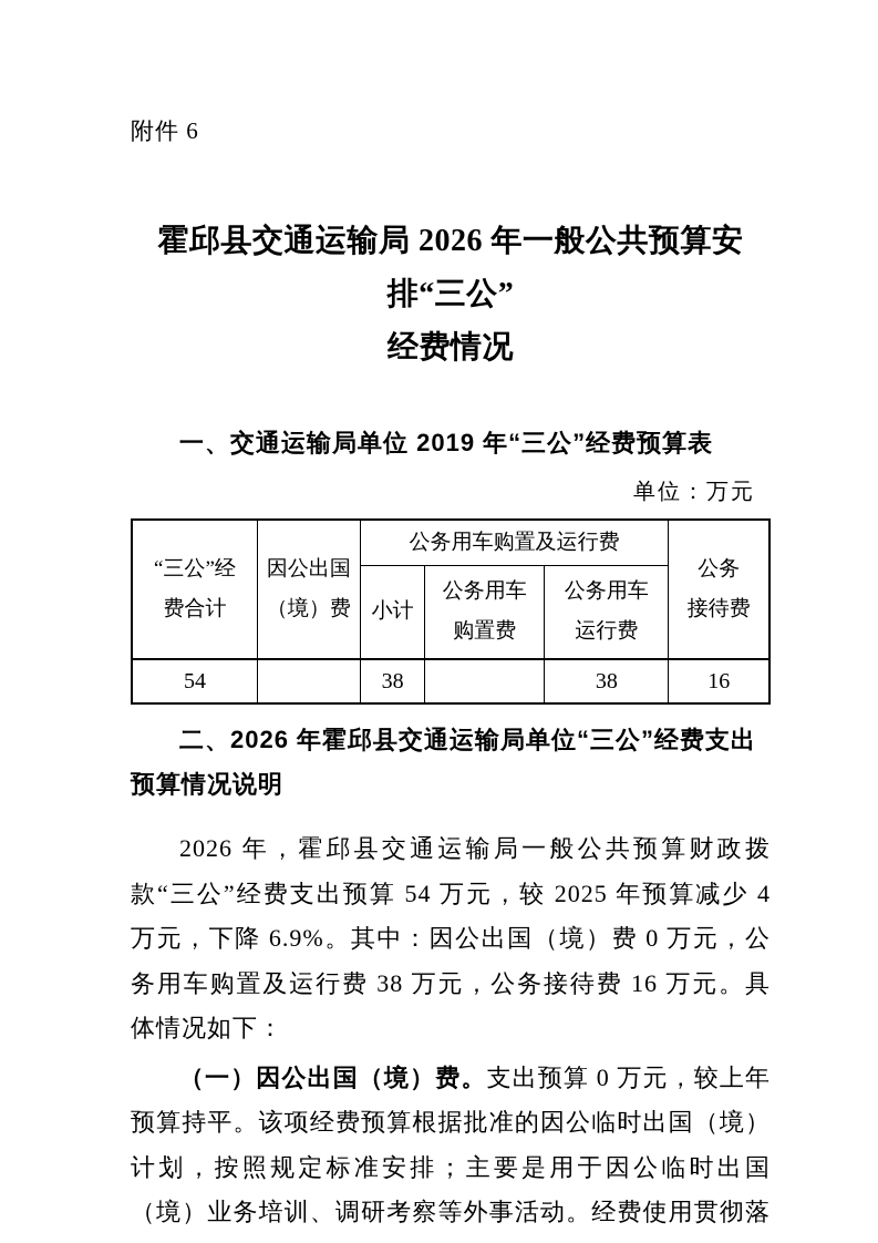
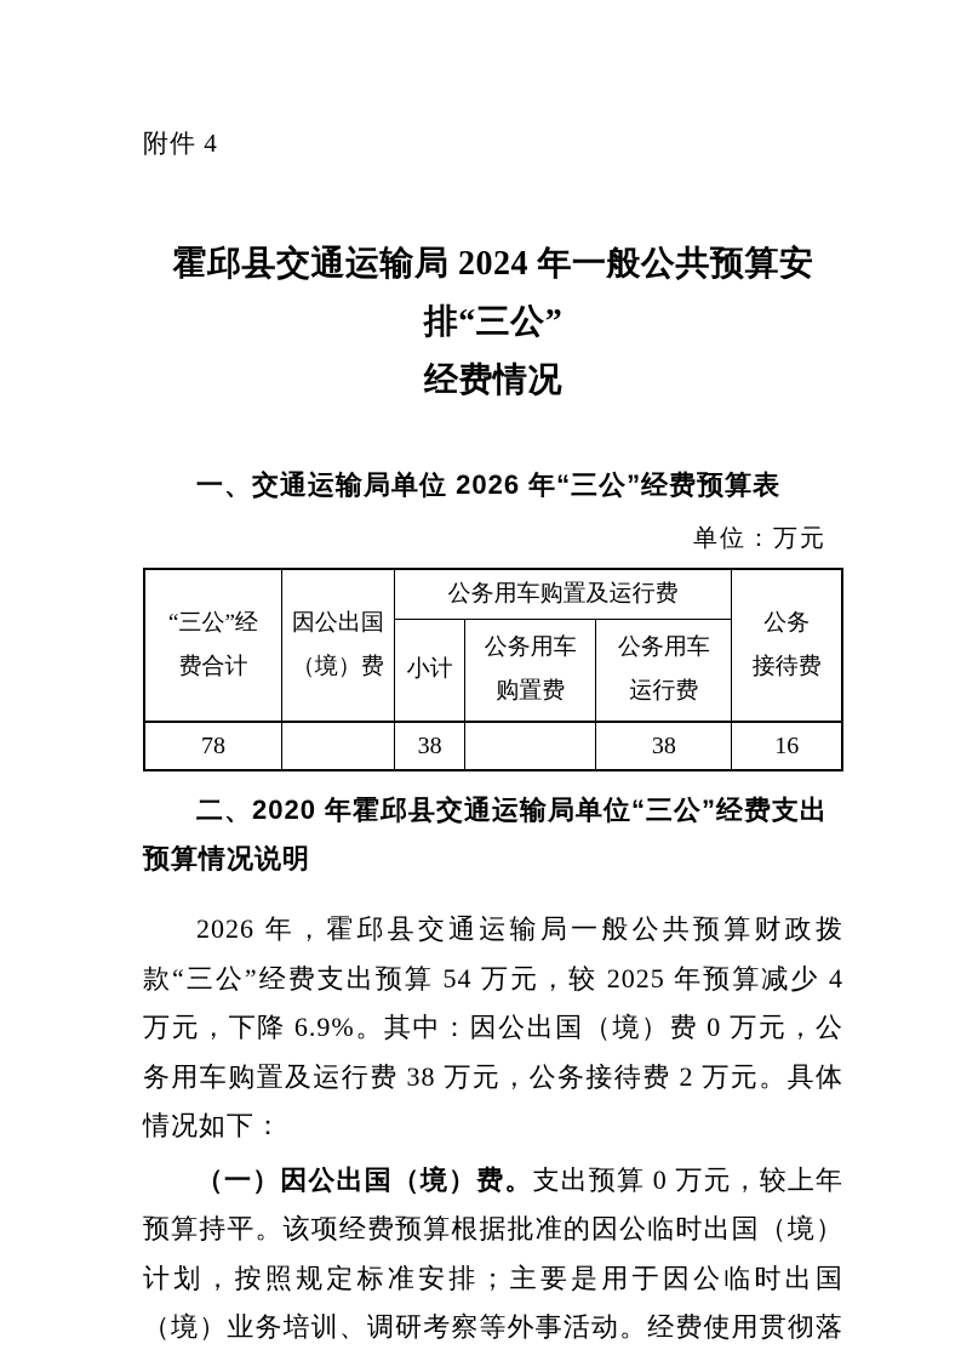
- 附件 6
+ 附件 4
- 霍邱县交通运输局 2026 年一般公共预算安排“三公”
+ 霍邱县交通运输局 2024 年一般公共预算安排“三公”
  经费情况
- 一、交通运输局单位 2019 年“三公”经费预算表
+ 一、交通运输局单位 2026 年“三公”经费预算表
  单位：万元
  “三公”经 费合计	因公出国 （境）费	公务用车购置及运行费	公务 接待费
  小计	公务用车 购置费	公务用车 运行费
- 54		38		38	16
+ 78		38		38	16
- 二、2026 年霍邱县交通运输局单位“三公”经费支出预算情况说明
+ 二、2020 年霍邱县交通运输局单位“三公”经费支出预算情况说明
- 2026 年，霍邱县交通运输局一般公共预算财政拨款“三公”经费支出预算 54 万元，较 2025 年预算减少 4 万元，下降 6.9%。其中：因公出国（境）费 0 万元，公务用车购置及运行费 38 万元，公务接待费 16 万元。具体情况如下：
+ 2026 年，霍邱县交通运输局一般公共预算财政拨款“三公”经费支出预算 54 万元，较 2025 年预算减少 4 万元，下降 6.9%。其中：因公出国（境）费 0 万元，公务用车购置及运行费 38 万元，公务接待费 2 万元。具体情况如下：
  （一）因公出国（境）费。支出预算 0 万元，较上年预算持平。该项经费预算根据批准的因公临时出国（境）计划，按照规定标准安排；主要是用于因公临时出国（境）业务培训、调研考察等外事活动。经费使用贯彻落
